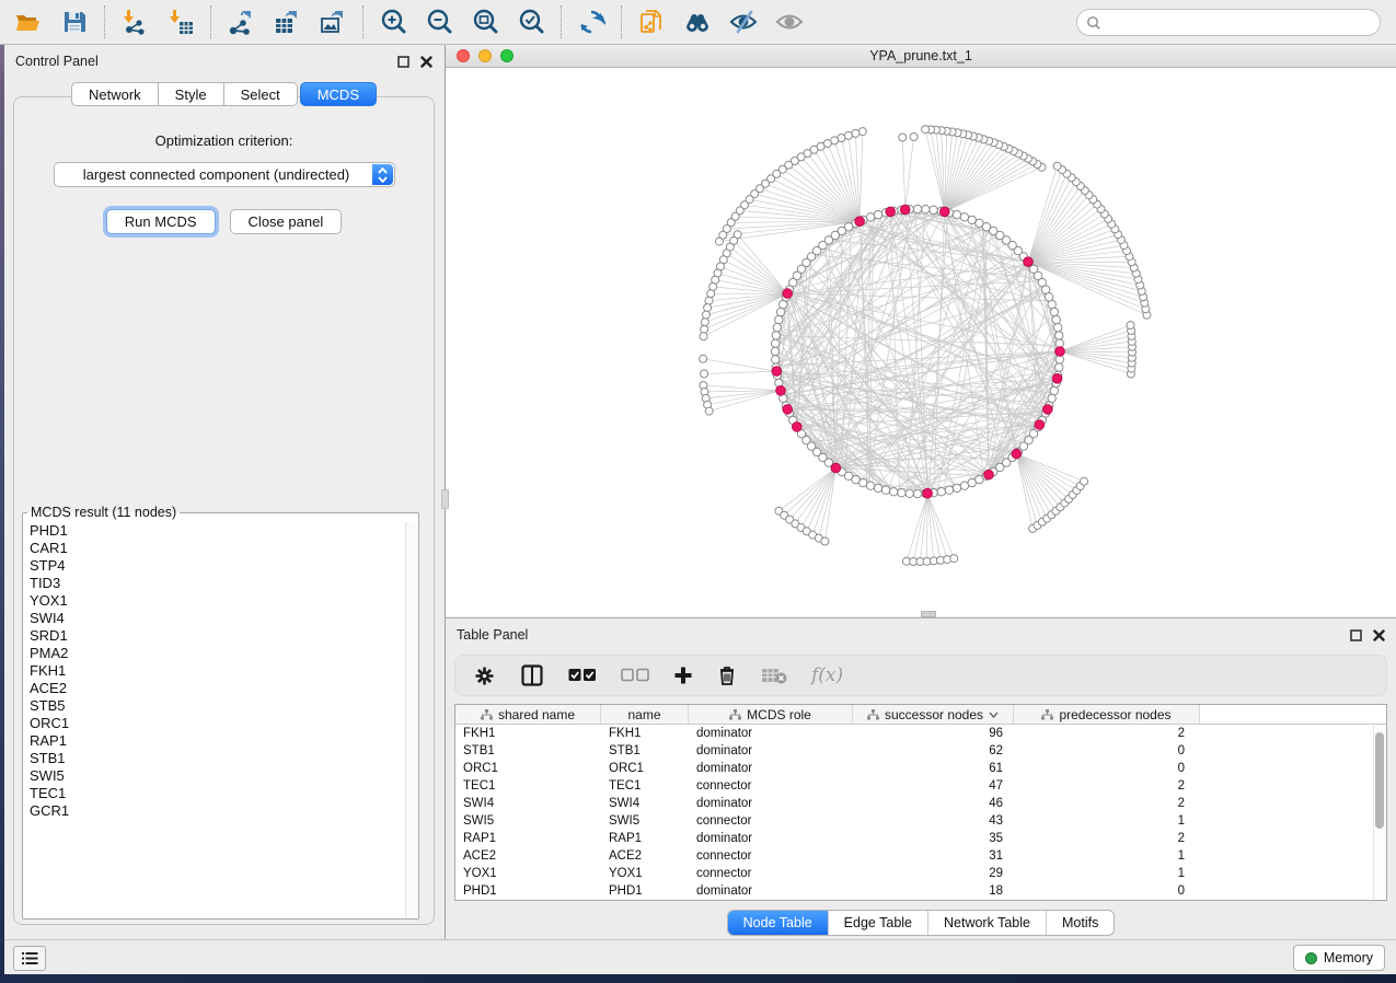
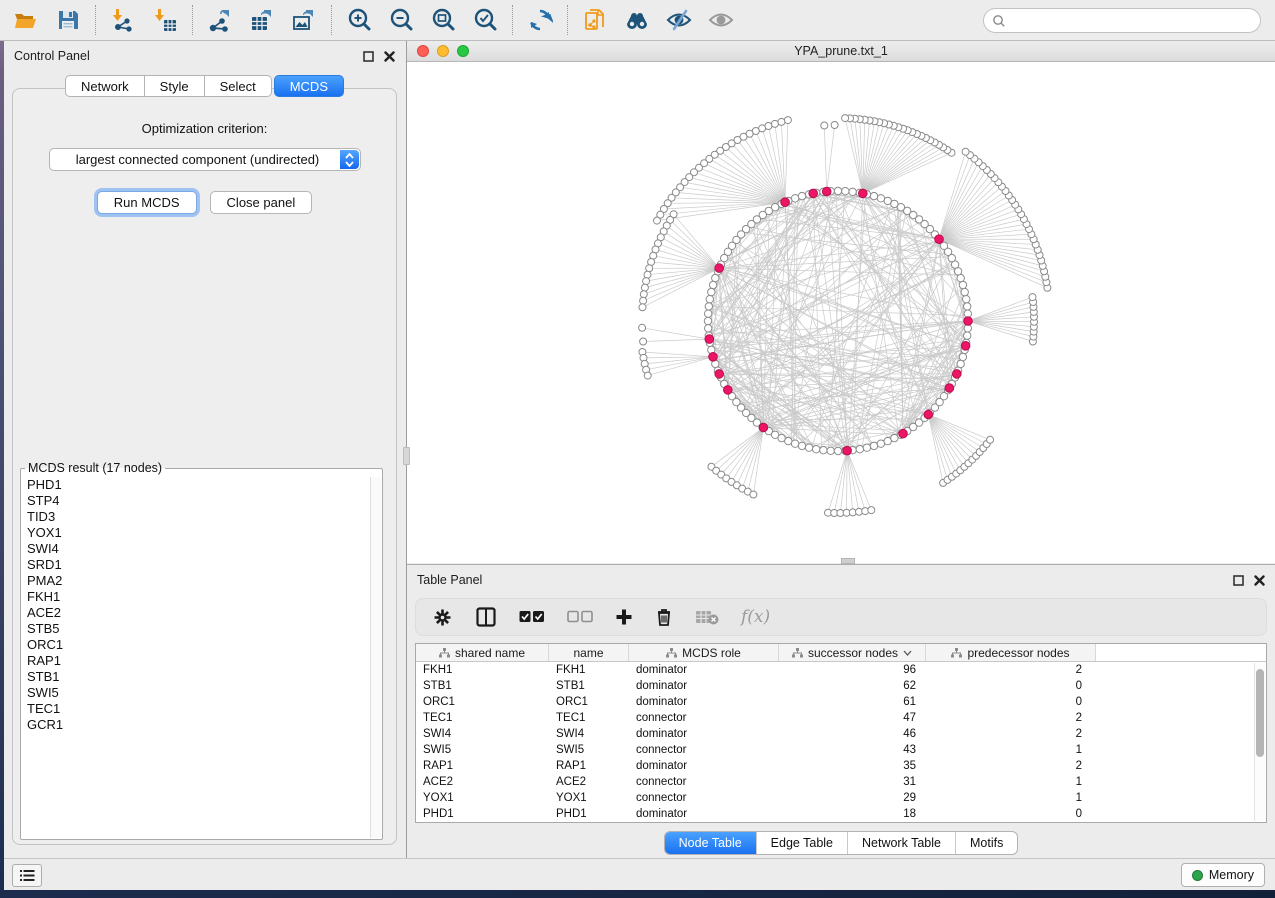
  Control Panel
  Network
  Style
  Select
  MCDS
  Optimization criterion:
  largest connected component (undirected)
  Run MCDS
  Close panel
- MCDS result (11 nodes)
+ MCDS result (17 nodes)
  PHD1
- CAR1
  STP4
  TID3
  YOX1
  SWI4
  SRD1
  PMA2
  FKH1
  ACE2
  STB5
  ORC1
  RAP1
  STB1
  SWI5
  TEC1
  GCR1
  YPA_prune.txt_1
  Table Panel
  f(x)
  shared name
  name
  MCDS role
  successor nodes
  predecessor nodes
  FKH1
  FKH1
  dominator
  96
  2
  STB1
  STB1
  dominator
  62
  0
  ORC1
  ORC1
  dominator
  61
  0
  TEC1
  TEC1
  connector
  47
  2
  SWI4
  SWI4
  dominator
  46
  2
  SWI5
  SWI5
  connector
  43
  1
  RAP1
  RAP1
  dominator
  35
  2
  ACE2
  ACE2
  connector
  31
  1
  YOX1
  YOX1
  connector
  29
  1
  PHD1
  PHD1
  dominator
  18
  0
  Node Table
  Edge Table
  Network Table
  Motifs
  Memory
